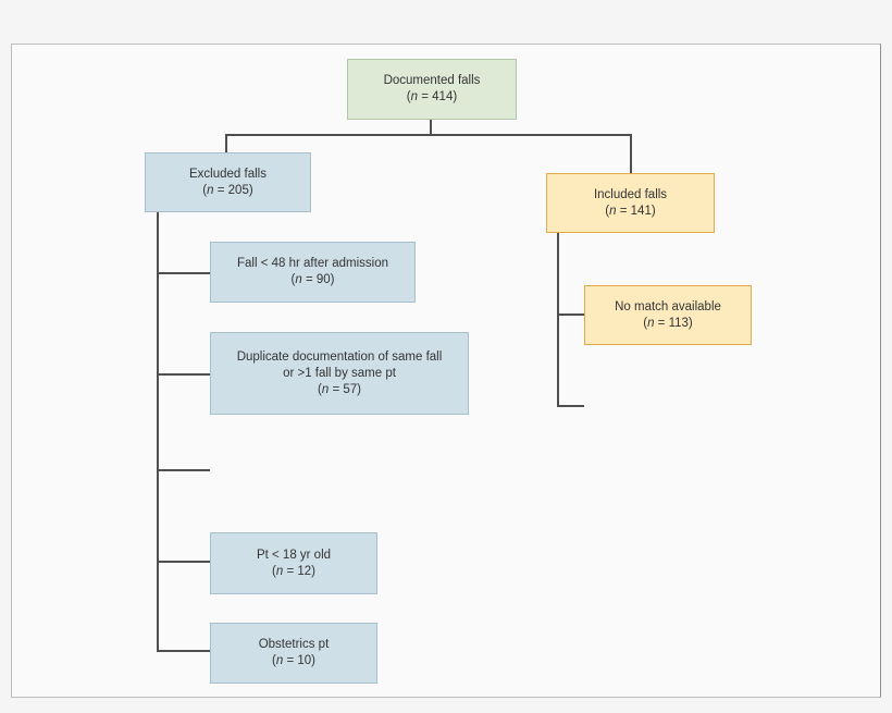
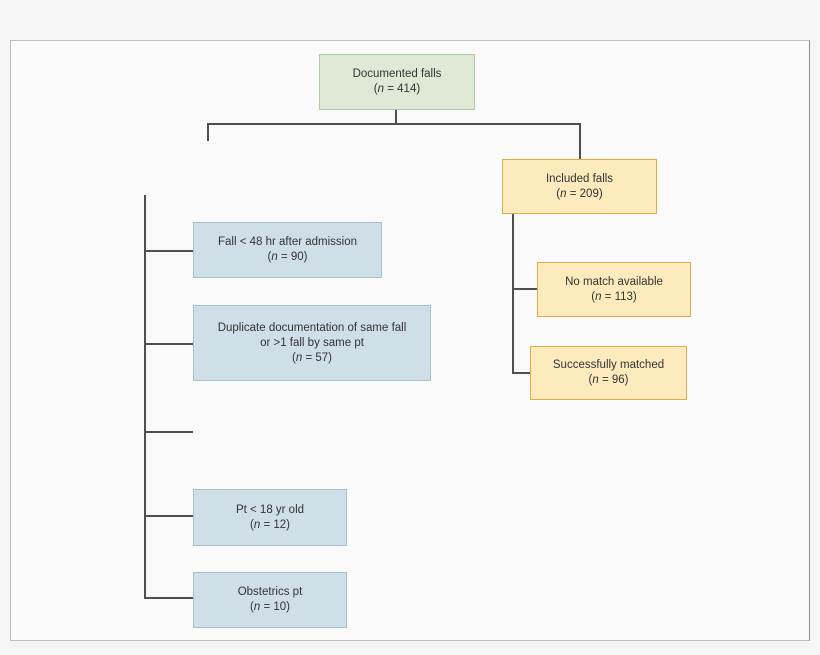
  Documented falls
  (n = 414)
- Excluded falls
- (n = 205)
  Included falls
- (n = 141)
+ (n = 209)
  Fall < 48 hr after admission
  (n = 90)
  Duplicate documentation of same fall
  or >1 fall by same pt
  (n = 57)
  Pt < 18 yr old
  (n = 12)
  Obstetrics pt
  (n = 10)
  No match available
  (n = 113)
+ Successfully matched
+ (n = 96)
